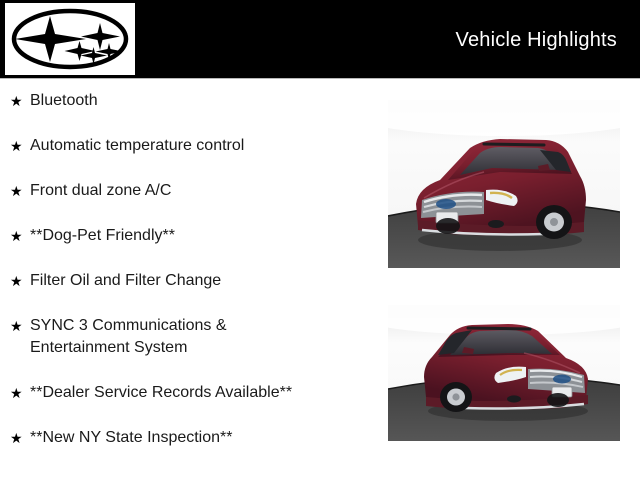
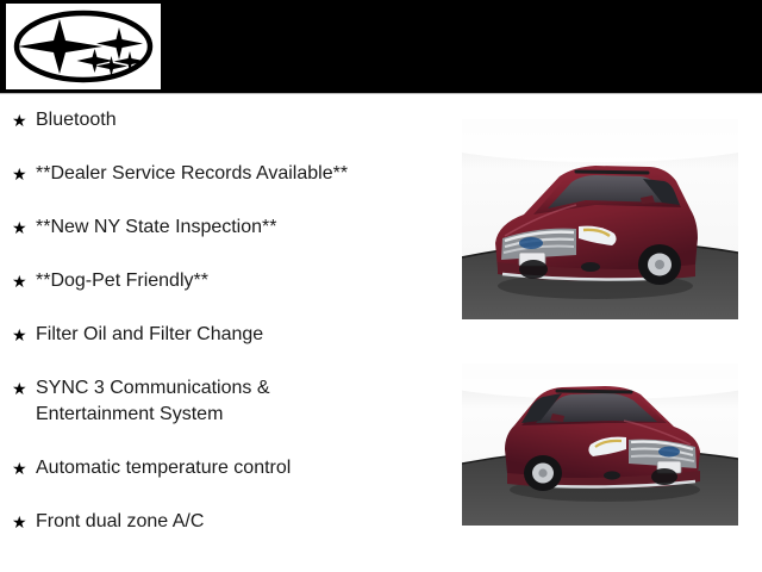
- Vehicle Highlights
  ★
  Bluetooth
  ★
- Automatic temperature control
+ **Dealer Service Records Available**
  ★
- Front dual zone A/C
+ **New NY State Inspection**
  ★
  **Dog-Pet Friendly**
  ★
  Filter Oil and Filter Change
  ★
  SYNC 3 Communications &
  Entertainment System
  ★
- **Dealer Service Records Available**
+ Automatic temperature control
  ★
- **New NY State Inspection**
+ Front dual zone A/C
